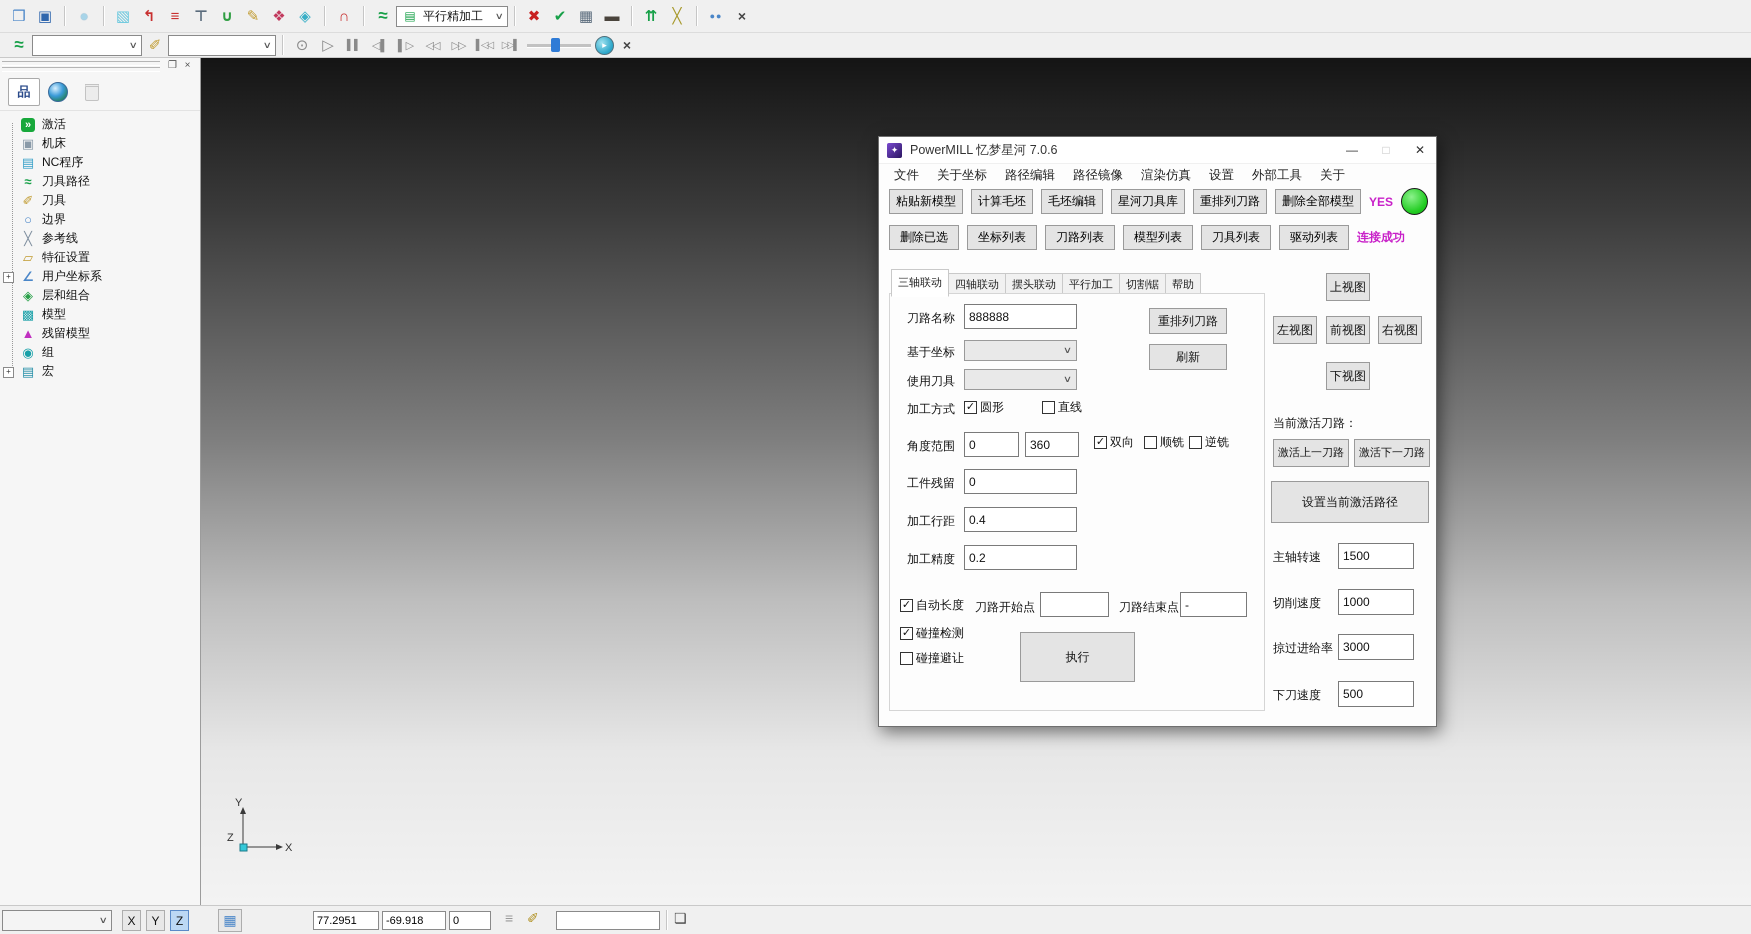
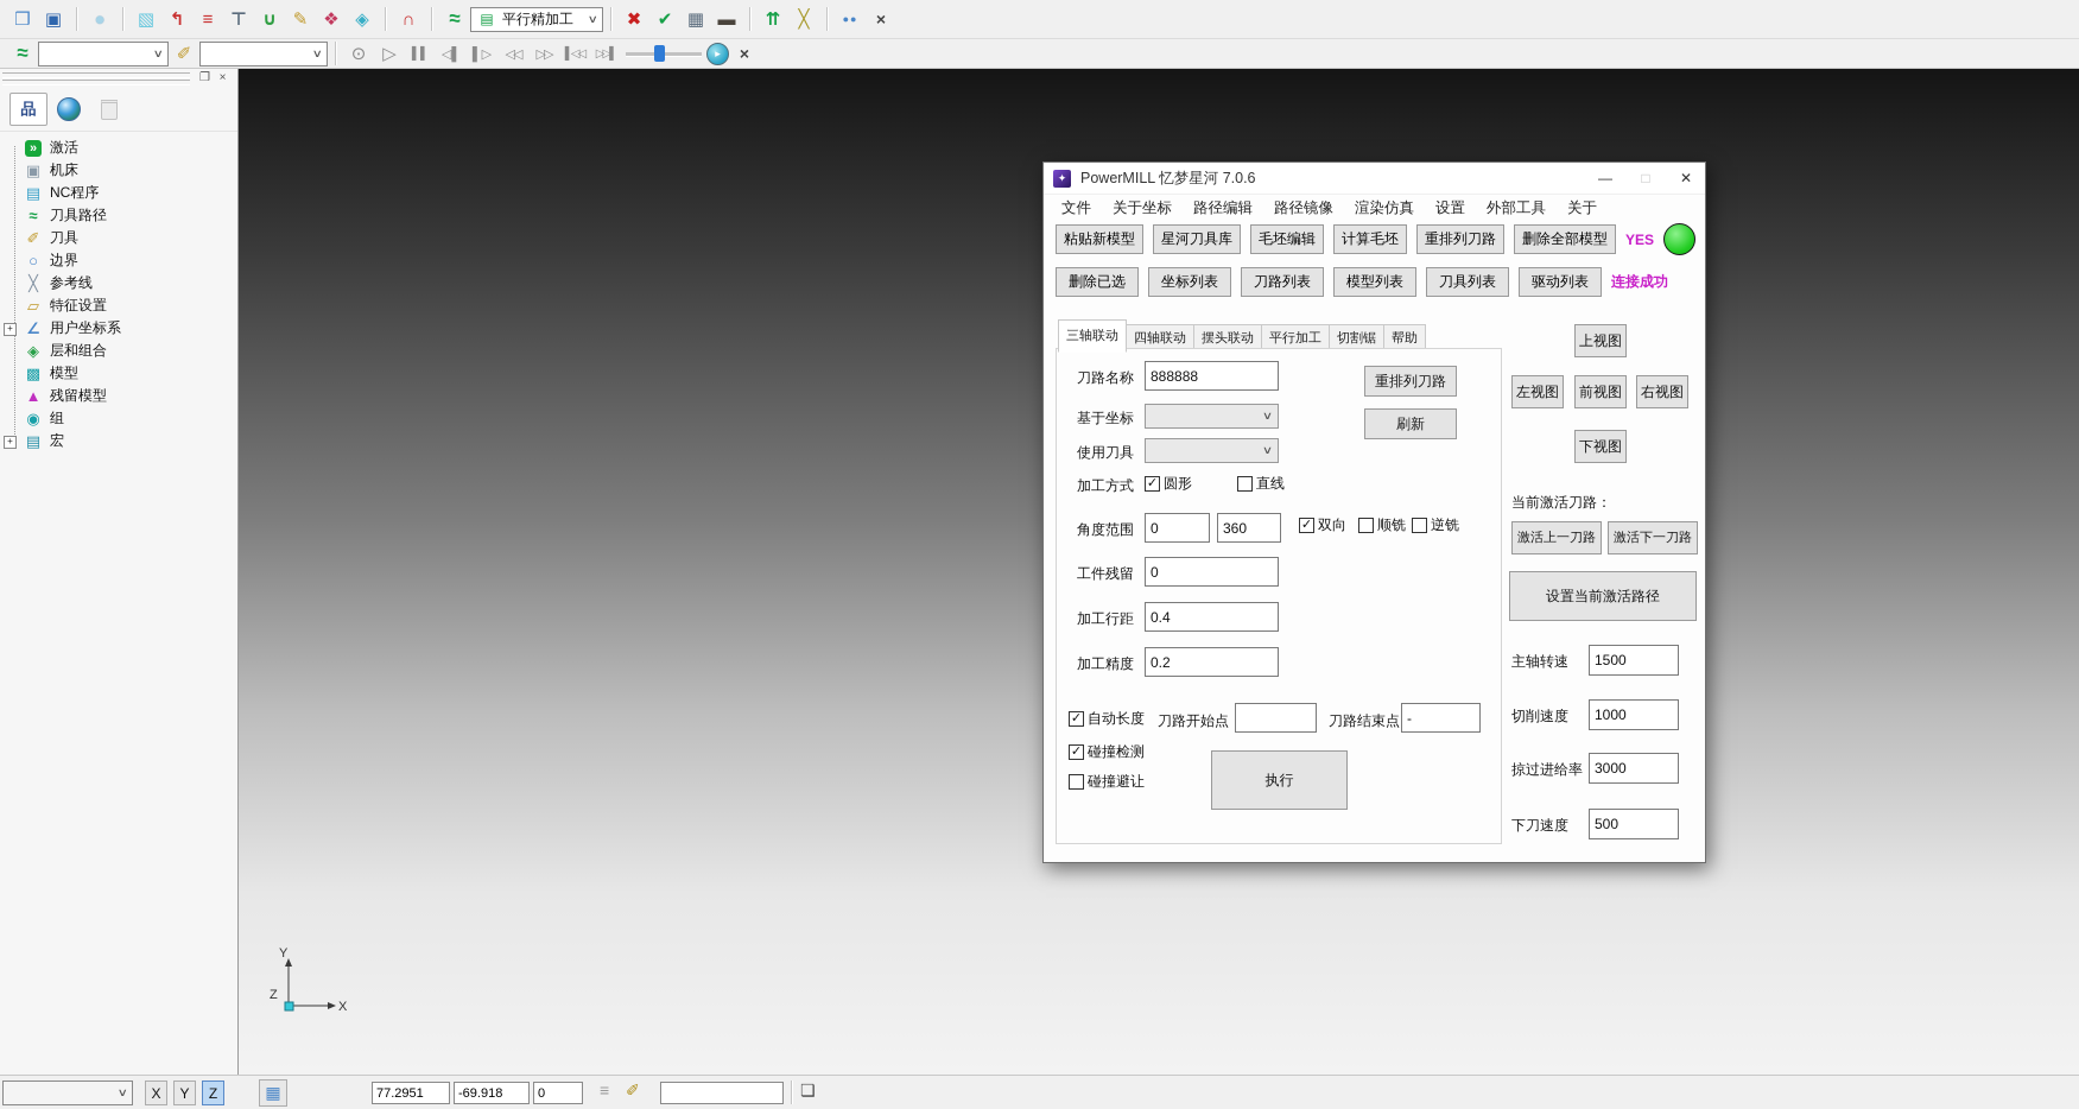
  平行精加工
  ∨
  ∨
  ∨
  ❐
  ×
  品
  激活
  机床
  NC程序
  刀具路径
  刀具
  边界
  参考线
  特征设置
  +
  用户坐标系
  层和组合
  模型
  残留模型
  组
  +
  宏
  Y
  X
  Z
  PowerMILL 忆梦星河 7.0.6
  —
  □
  ✕
  文件
  关于坐标
  路径编辑
  路径镜像
  渲染仿真
  设置
  外部工具
  关于
  粘贴新模型
- 计算毛坯
+ 星河刀具库
  毛坯编辑
- 星河刀具库
+ 计算毛坯
  重排列刀路
  删除全部模型
  YES
  删除已选
  坐标列表
  刀路列表
  模型列表
  刀具列表
  驱动列表
  连接成功
  三轴联动
  四轴联动
  摆头联动
  平行加工
  切割锯
  帮助
  刀路名称
  888888
  重排列刀路
  基于坐标
  ∨
  刷新
  使用刀具
  ∨
  加工方式
  圆形
  直线
  角度范围
  0
  360
  双向
  顺铣
  逆铣
  工件残留
  0
  加工行距
  0.4
  加工精度
  0.2
  自动长度
  刀路开始点
  刀路结束点
  -
  碰撞检测
  碰撞避让
  执行
  上视图
  左视图
  前视图
  右视图
  下视图
  当前激活刀路：
  激活上一刀路
  激活下一刀路
  设置当前激活路径
  主轴转速
  1500
  切削速度
  1000
  掠过进给率
  3000
  下刀速度
  500
  ∨
  X
  Y
  Z
  ▦
  77.2951
  -69.918
  0
  ≡
  ✐
  ❏
